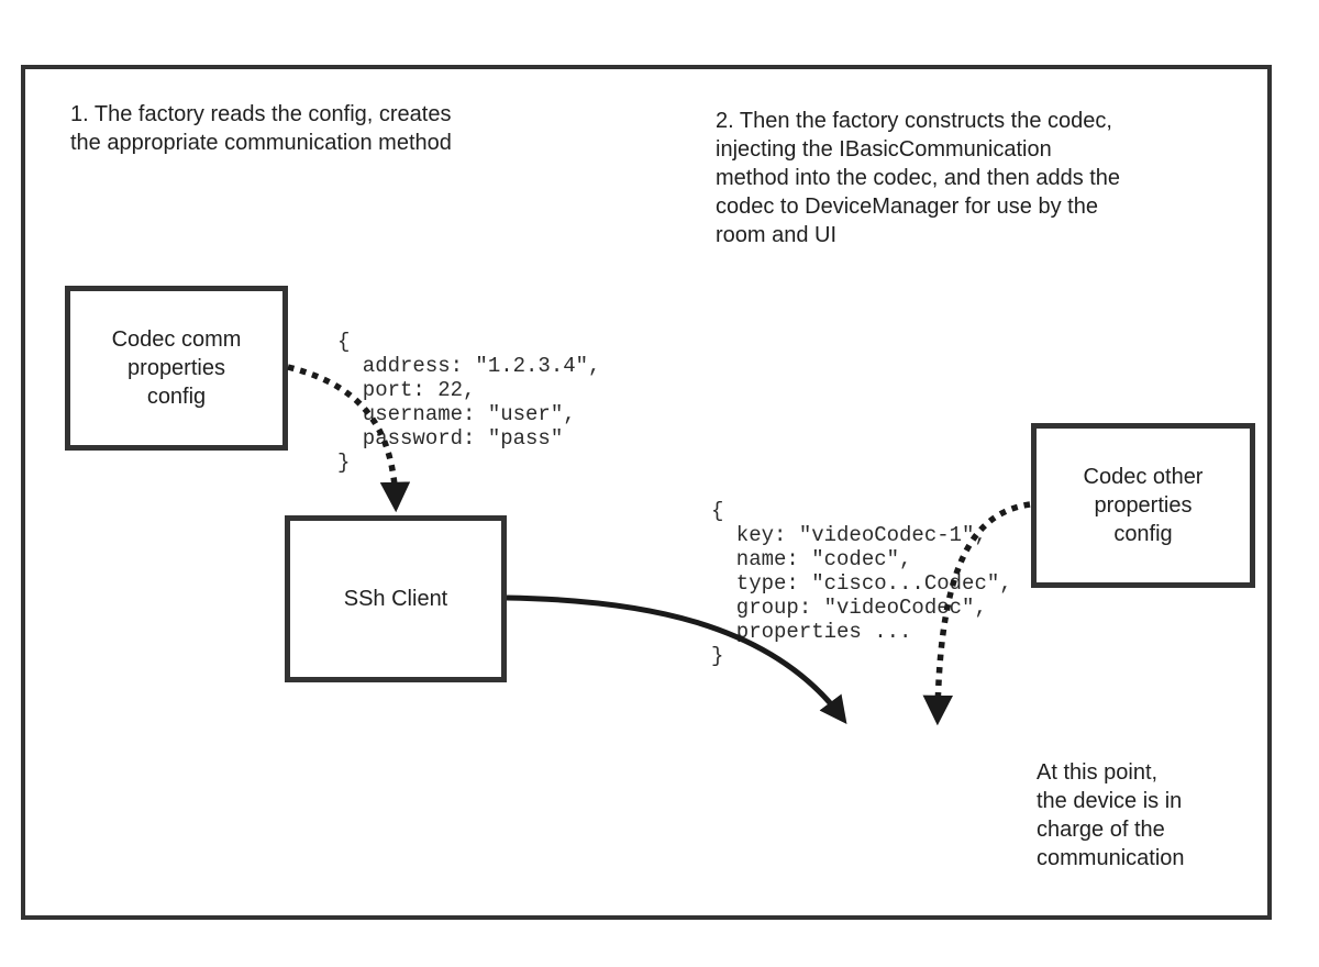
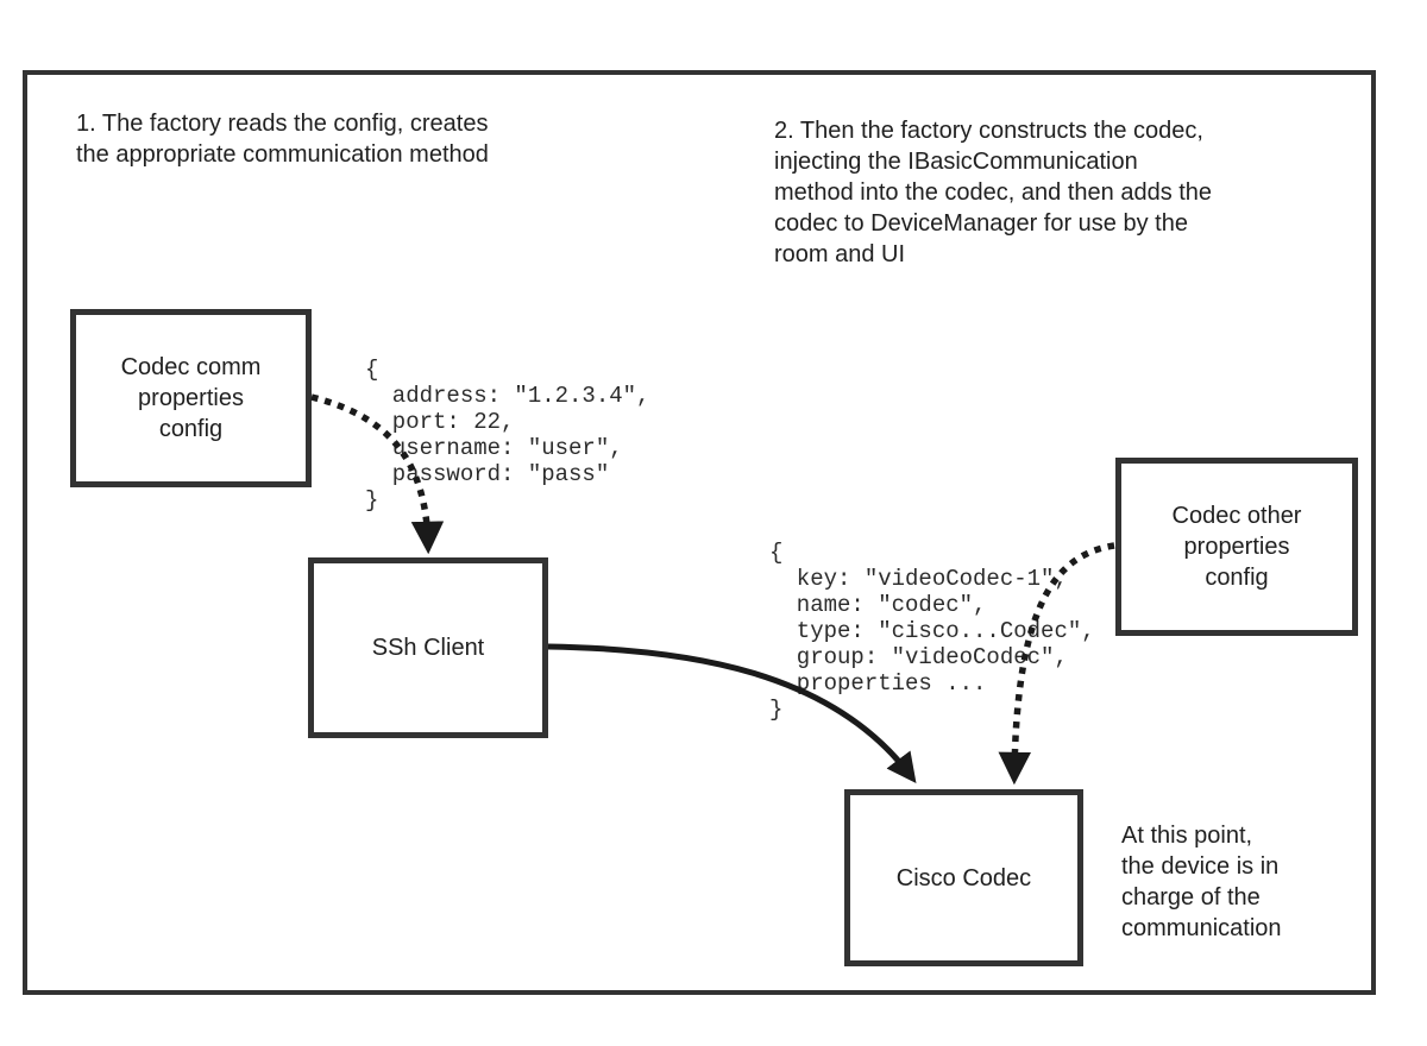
  1. The factory reads the config, creates
  the appropriate communication method
  2. Then the factory constructs the codec,
  injecting the IBasicCommunication
  method into the codec, and then adds the
  codec to DeviceManager for use by the
  room and UI
  Codec comm
  properties
  config
  {
  address: "1.2.3.4",
  port: 22,
  username: "user",
  password: "pass"
  }
  SSh Client
  {
  key: "videoCodec-1",
  name: "codec",
  type: "cisco...Coec",
  group: "videoCodec",
  properties ...
  }
  Codec other
  properties
  config
+ Cisco Codec
  At this point,
  the device is in
  charge of the
  communication
